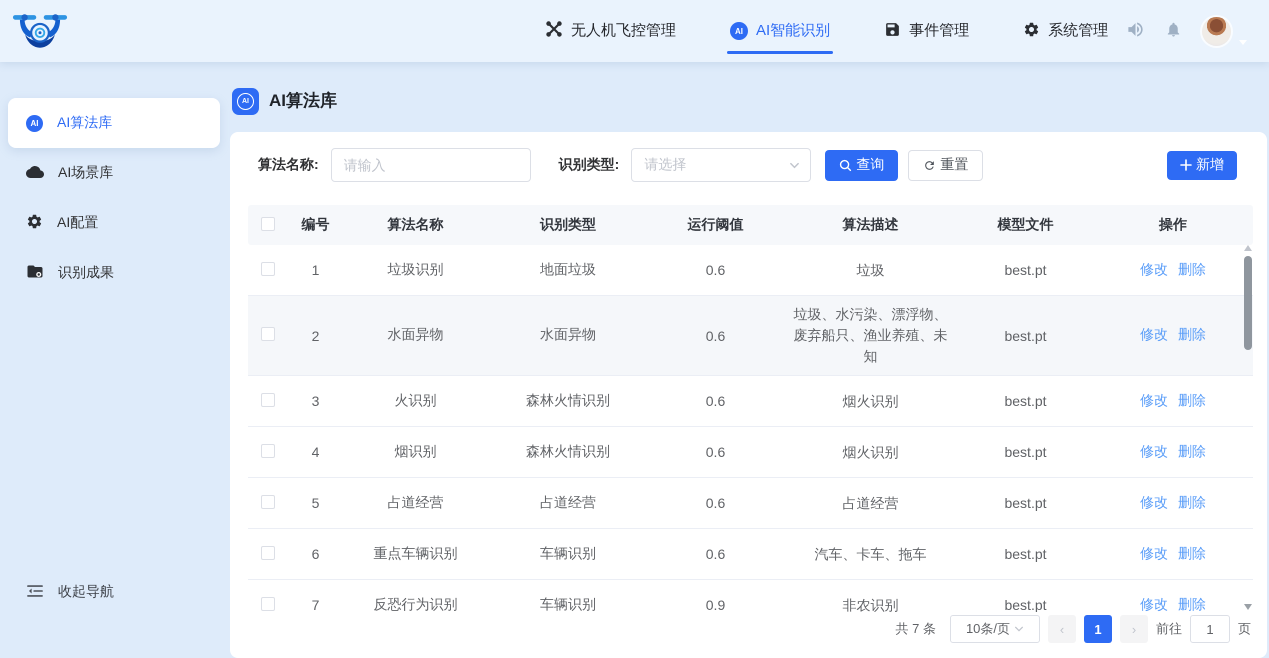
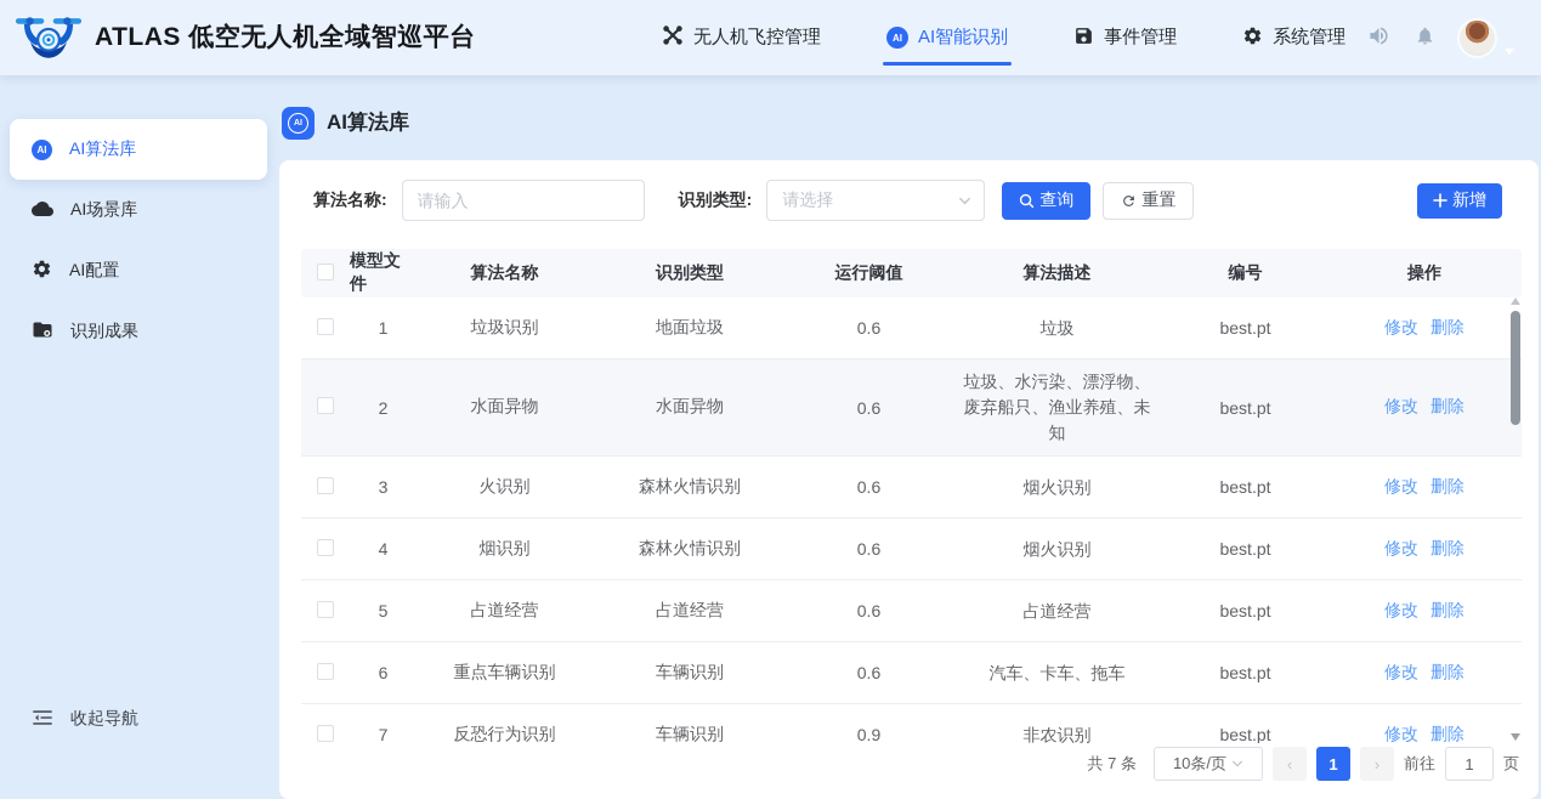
+ ATLAS 低空无人机全域智巡平台
  无人机飞控管理
  AI
  AI智能识别
  事件管理
  系统管理
  AI
  AI算法库
  AI场景库
  AI配置
  识别成果
  收起导航
  AI算法库
  算法名称:
  请输入
  识别类型:
  请选择
  查询
  重置
  新增
- 编号
+ 模型文件
  算法名称
  识别类型
  运行阈值
  算法描述
- 模型文件
+ 编号
  操作
  1
  垃圾识别
  地面垃圾
  0.6
  垃圾
  best.pt
  修改 删除
  2
  水面异物
  水面异物
  0.6
  垃圾、水污染、漂浮物、废弃船只、渔业养殖、未知
  best.pt
  修改 删除
  3
  火识别
  森林火情识别
  0.6
  烟火识别
  best.pt
  修改 删除
  4
  烟识别
  森林火情识别
  0.6
  烟火识别
  best.pt
  修改 删除
  5
  占道经营
  占道经营
  0.6
  占道经营
  best.pt
  修改 删除
  6
  重点车辆识别
  车辆识别
  0.6
  汽车、卡车、拖车
  best.pt
  修改 删除
  7
  反恐行为识别
  车辆识别
  0.9
  非农识别
  best.pt
  修改 删除
  共 7 条
  10条/页
  ‹
  1
  ›
  前往
  1
  页
